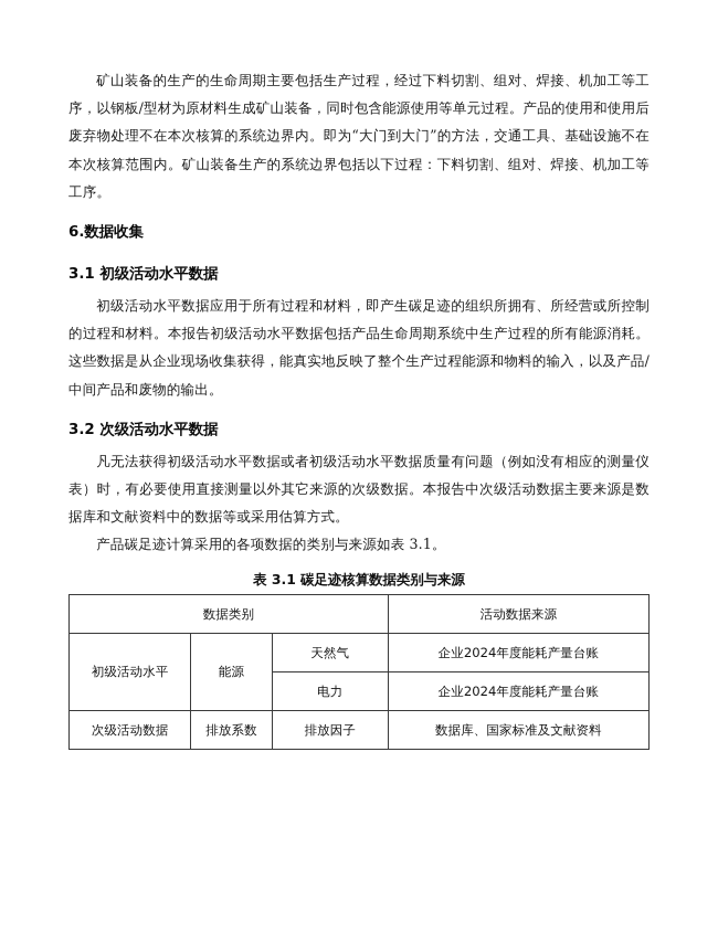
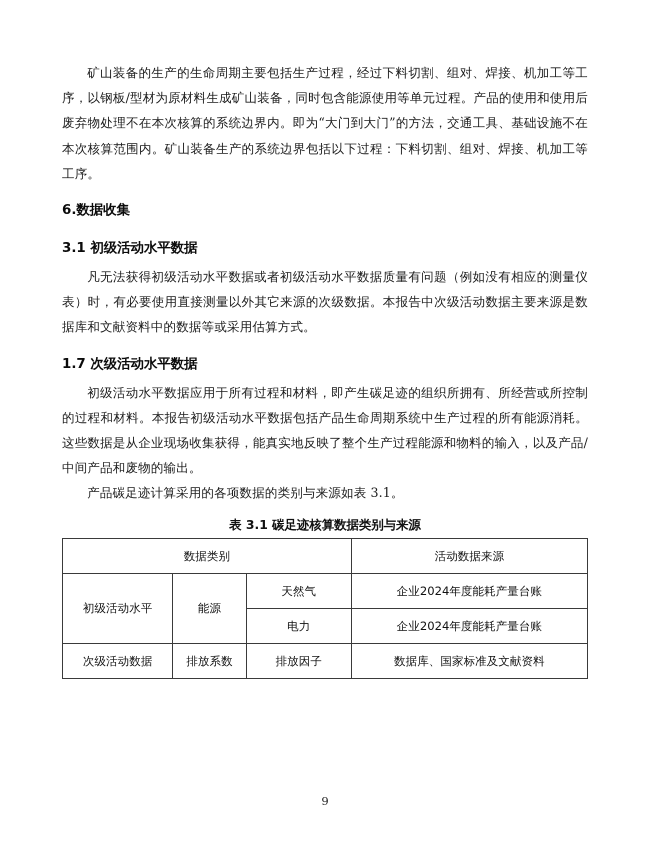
  矿山装备的生产的生命周期主要包括生产过程，经过下料切割、组对、焊接、机加工等工序，以钢板/型材为原材料生成矿山装备，同时包含能源使用等单元过程。产品的使用和使用后废弃物处理不在本次核算的系统边界内。即为“大门到大门”的方法，交通工具、基础设施不在本次核算范围内。矿山装备生产的系统边界包括以下过程：下料切割、组对、焊接、机加工等工序。
  6.数据收集
  3.1 初级活动水平数据
- 初级活动水平数据应用于所有过程和材料，即产生碳足迹的组织所拥有、所经营或所控制的过程和材料。本报告初级活动水平数据包括产品生命周期系统中生产过程的所有能源消耗。这些数据是从企业现场收集获得，能真实地反映了整个生产过程能源和物料的输入，以及产品/中间产品和废物的输出。
+ 凡无法获得初级活动水平数据或者初级活动水平数据质量有问题（例如没有相应的测量仪表）时，有必要使用直接测量以外其它来源的次级数据。本报告中次级活动数据主要来源是数据库和文献资料中的数据等或采用估算方式。
- 3.2 次级活动水平数据
+ 1.7 次级活动水平数据
- 凡无法获得初级活动水平数据或者初级活动水平数据质量有问题（例如没有相应的测量仪表）时，有必要使用直接测量以外其它来源的次级数据。本报告中次级活动数据主要来源是数据库和文献资料中的数据等或采用估算方式。
+ 初级活动水平数据应用于所有过程和材料，即产生碳足迹的组织所拥有、所经营或所控制的过程和材料。本报告初级活动水平数据包括产品生命周期系统中生产过程的所有能源消耗。这些数据是从企业现场收集获得，能真实地反映了整个生产过程能源和物料的输入，以及产品/中间产品和废物的输出。
  产品碳足迹计算采用的各项数据的类别与来源如表 3.1。
  表 3.1 碳足迹核算数据类别与来源
  数据类别	活动数据来源
  初级活动水平	能源	天然气	企业2024年度能耗产量台账
  电力	企业2024年度能耗产量台账
  次级活动数据	排放系数	排放因子	数据库、国家标准及文献资料
+ 9
